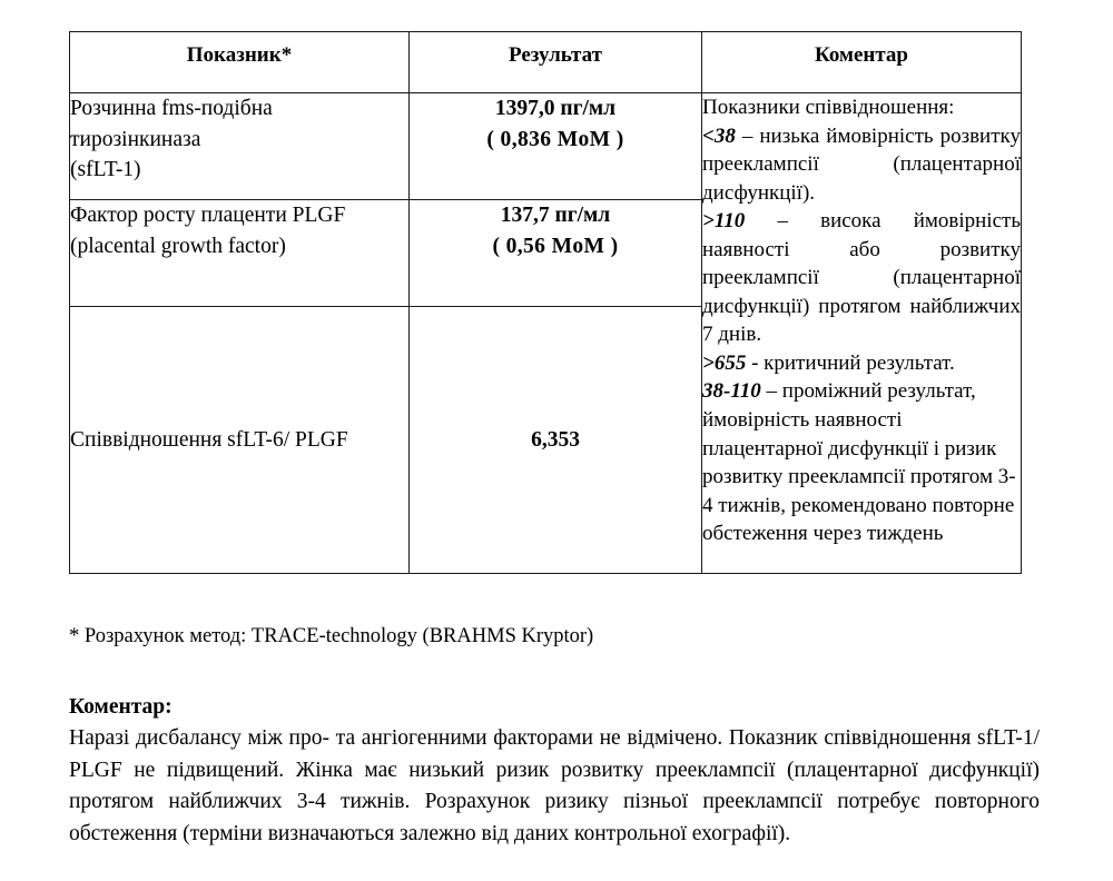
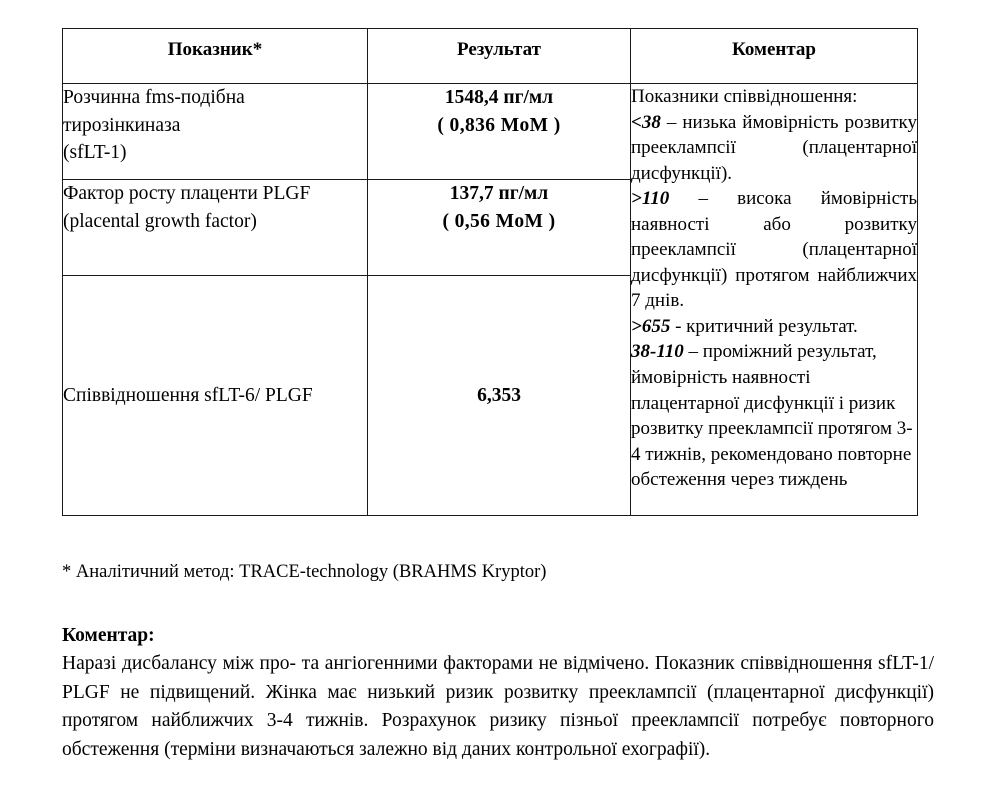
  Показник*	Результат	Коментар
- Розчинна fms-подібна тирозінкиназа (sfLT-1)	1397,0 пг/мл ( 0,836 MoM )	Показники співвідношення: <38 – низька ймовірність розвитку прееклампсії (плацентарної дисфункції). >110 – висока ймовірність наявності або розвитку прееклампсії (плацентарної дисфункції) протягом найближчих 7 днів. >655 - критичний результат. 38-110 – проміжний результат, ймовірність наявності плацентарної дисфункції і ризик розвитку прееклампсії протягом 3-4 тижнів, рекомендовано повторне обстеження через тиждень
+ Розчинна fms-подібна тирозінкиназа (sfLT-1)	1548,4 пг/мл ( 0,836 MoM )	Показники співвідношення: <38 – низька ймовірність розвитку прееклампсії (плацентарної дисфункції). >110 – висока ймовірність наявності або розвитку прееклампсії (плацентарної дисфункції) протягом найближчих 7 днів. >655 - критичний результат. 38-110 – проміжний результат, ймовірність наявності плацентарної дисфункції і ризик розвитку прееклампсії протягом 3-4 тижнів, рекомендовано повторне обстеження через тиждень
  Фактор росту плаценти PLGF (placental growth factor)	137,7 пг/мл ( 0,56 MoM )
  Співвідношення sfLT-6/ PLGF	6,353
- * Розрахунок метод: TRACE-technology (BRAHMS Kryptor)
+ * Аналітичний метод: TRACE-technology (BRAHMS Kryptor)
  Коментар:
  Наразі дисбалансу між про- та ангіогенними факторами не відмічено. Показник співвідношення sfLT-1/ PLGF не підвищений. Жінка має низький ризик розвитку прееклампсії (плацентарної дисфункції) протягом найближчих 3-4 тижнів. Розрахунок ризику пізньої прееклампсії потребує повторного обстеження (терміни визначаються залежно від даних контрольної ехографії).
